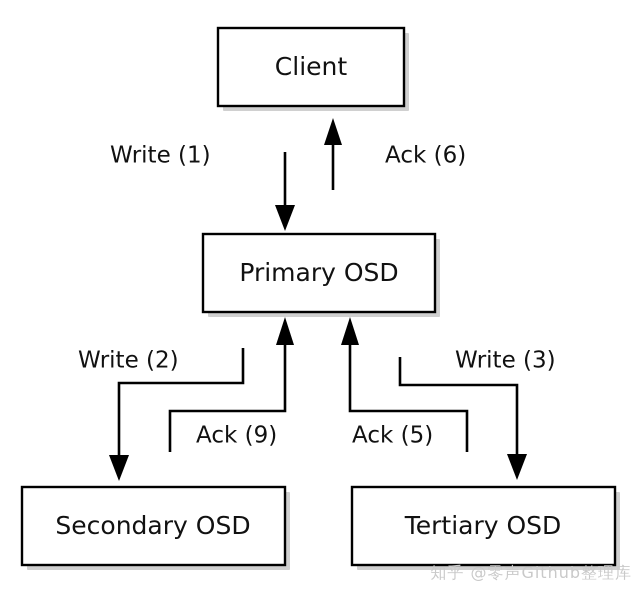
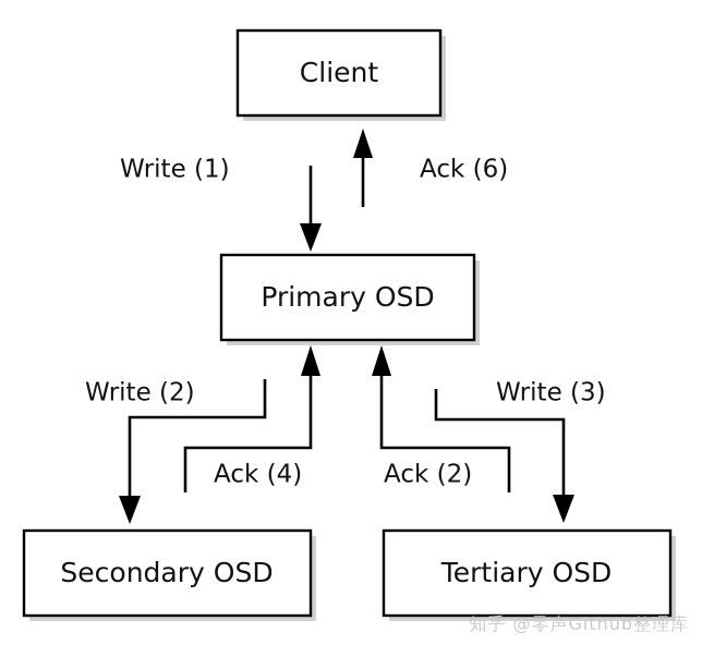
  Client
  Primary OSD
  Secondary OSD
  Tertiary OSD
  Write (1)
  Ack (6)
  Write (2)
- Ack (9)
+ Ack (4)
  Write (3)
- Ack (5)
+ Ack (2)
  知乎 @零声Github整理库
